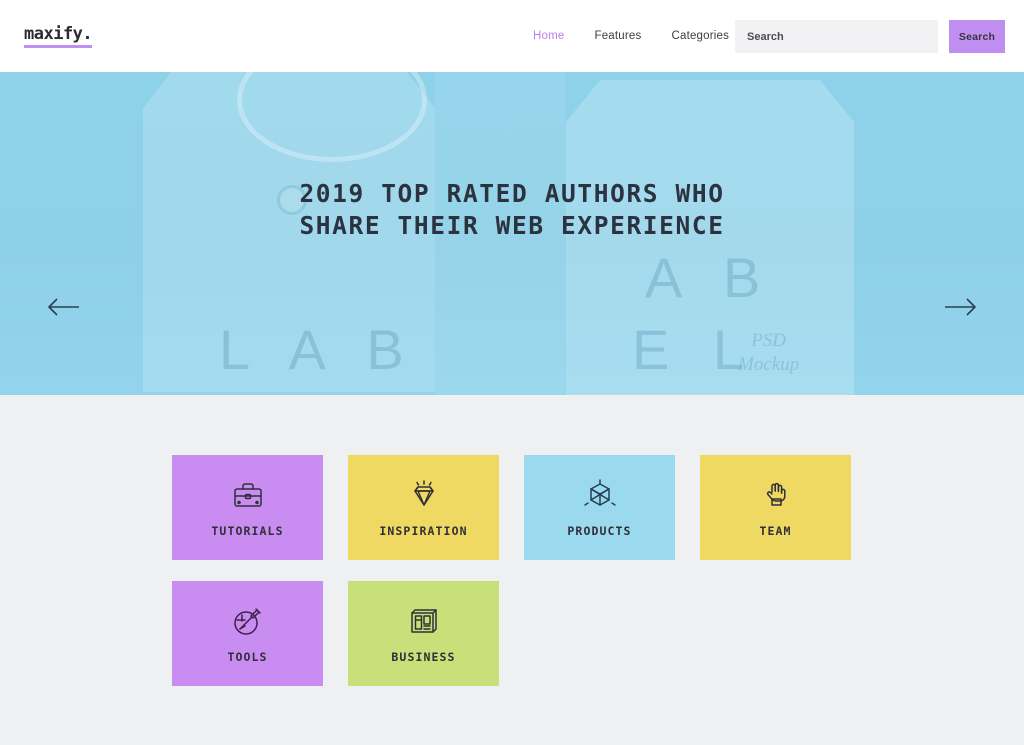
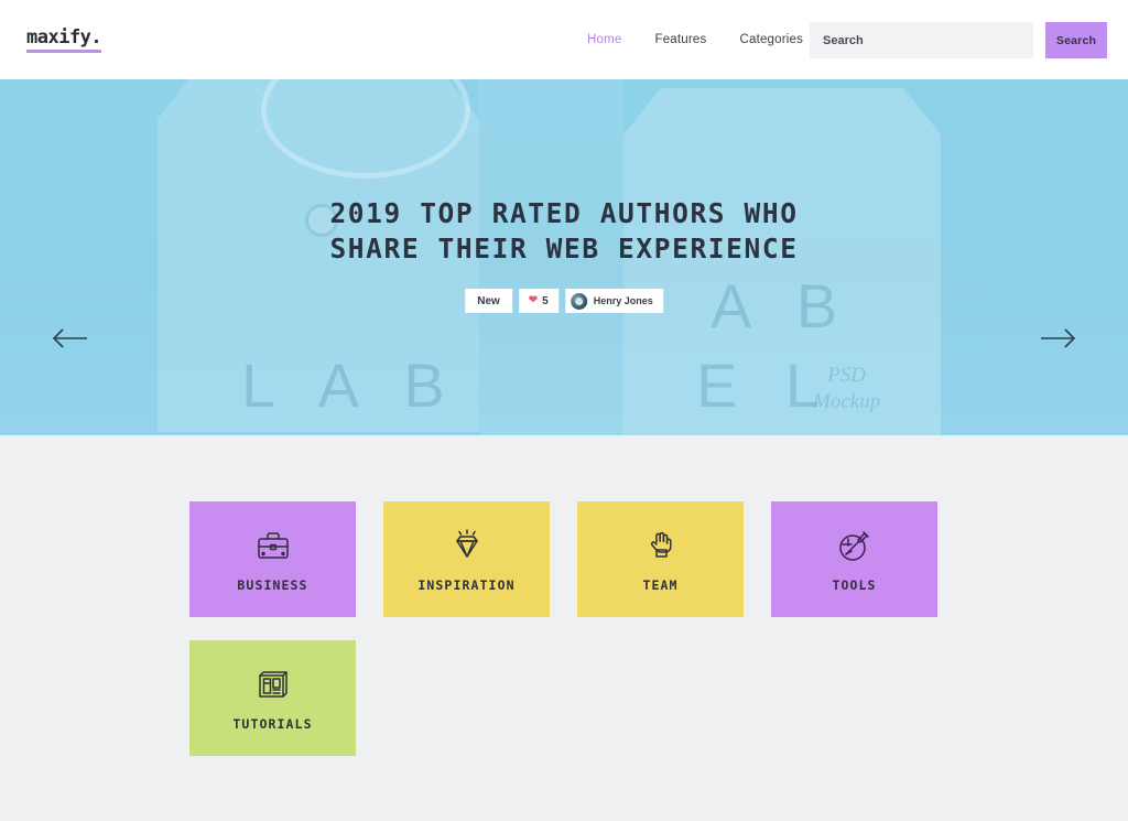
  maxify.
  Home
  Features
  Categories
  Search
  Search
  L A B
  A B
  E L
  PSD
  Mockup
  2019 TOP RATED AUTHORS WHO
  SHARE THEIR WEB EXPERIENCE
+ New
+ ❤
+ 5
+ Henry Jones
- TUTORIALS
+ BUSINESS
  INSPIRATION
- PRODUCTS
  TEAM
  TOOLS
- BUSINESS
+ TUTORIALS
